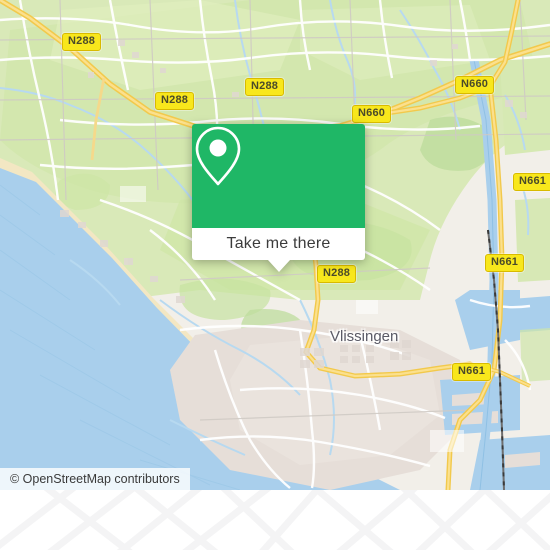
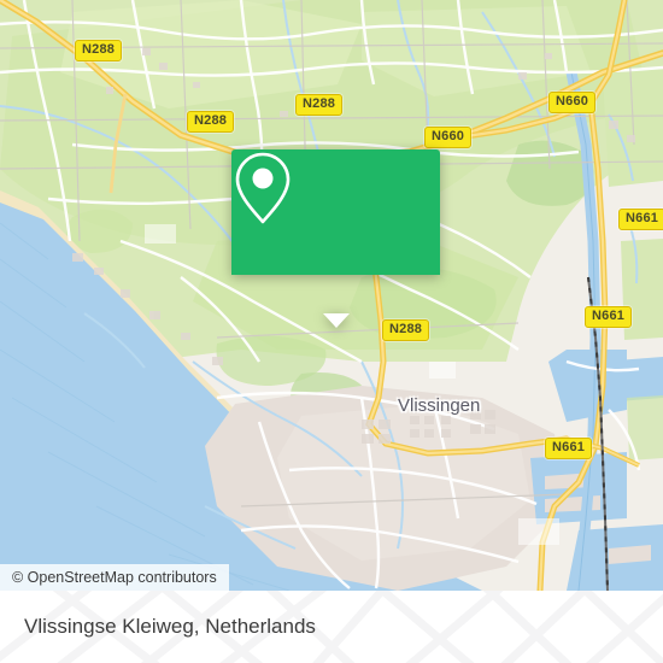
  N288
  N288
  N288
  N660
  N660
  N661
  N661
  N288
  N661
  Vlissingen
- Take me there
  © OpenStreetMap contributors
+ Vlissingse Kleiweg, Netherlands
